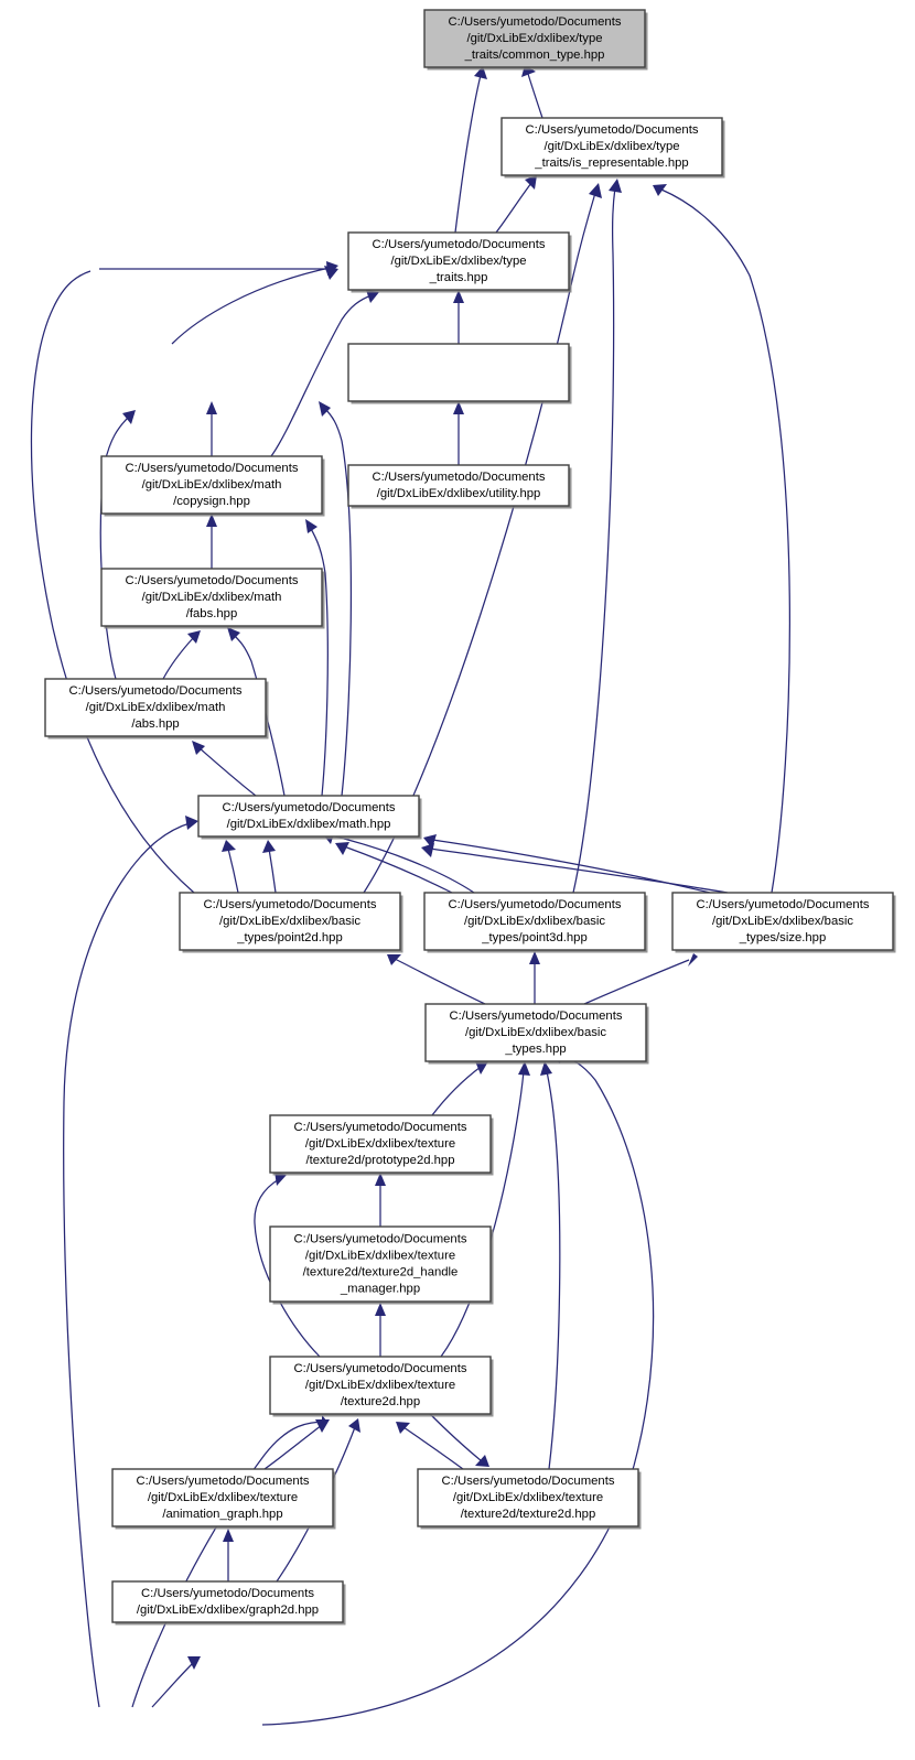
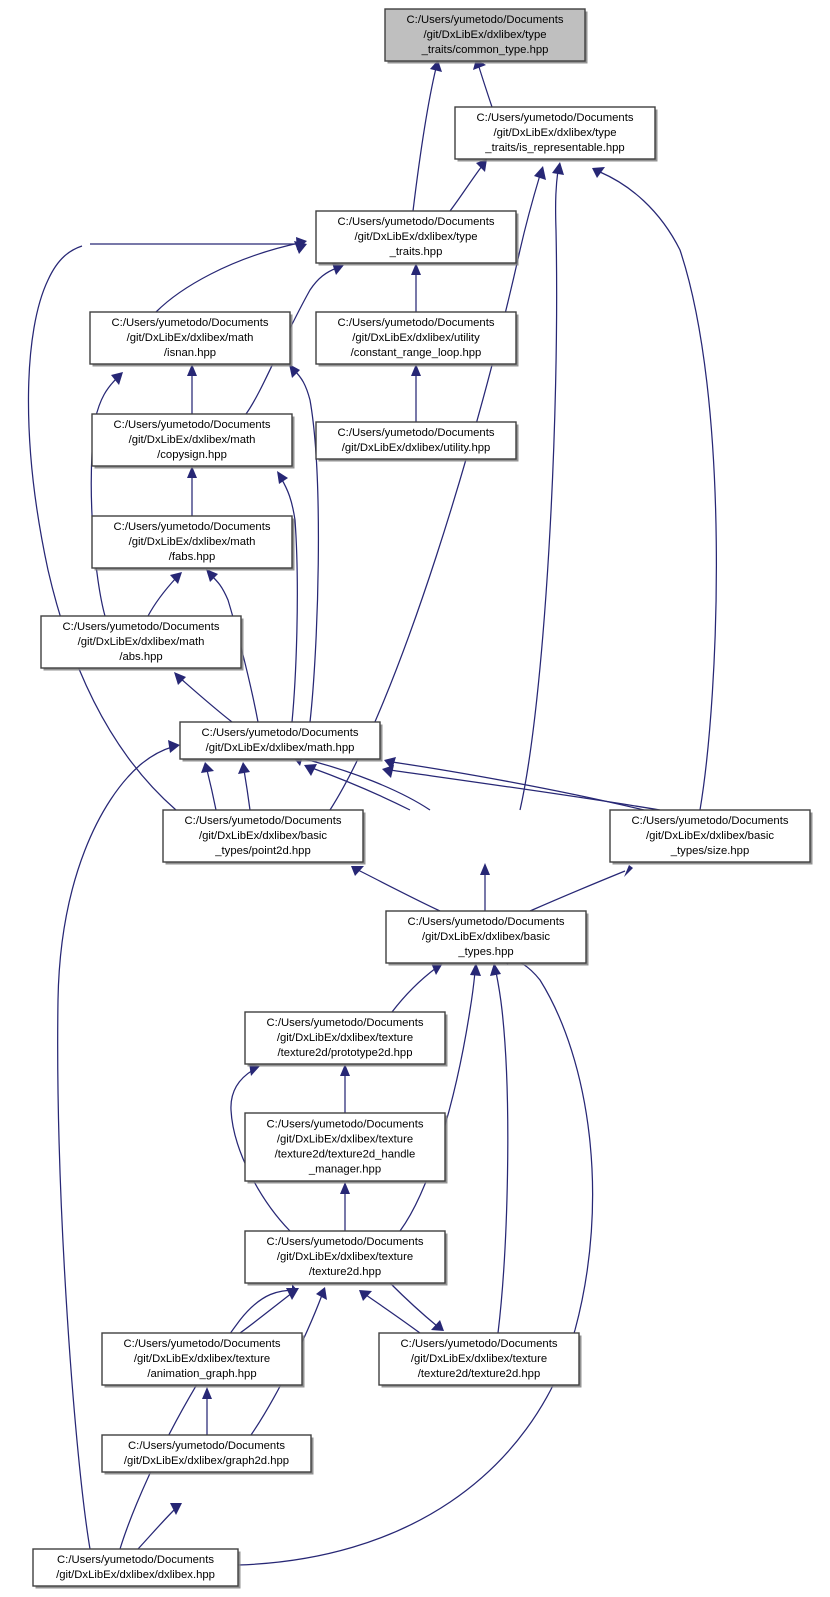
  C:/Users/yumetodo/Documents /git/DxLibEx/dxlibex/type _traits/common_type.hpp
  C:/Users/yumetodo/Documents /git/DxLibEx/dxlibex/type _traits/is_representable.hpp
  C:/Users/yumetodo/Documents /git/DxLibEx/dxlibex/type _traits.hpp
+ C:/Users/yumetodo/Documents /git/DxLibEx/dxlibex/math /isnan.hpp
+ C:/Users/yumetodo/Documents /git/DxLibEx/dxlibex/utility /constant_range_loop.hpp
  C:/Users/yumetodo/Documents /git/DxLibEx/dxlibex/math /copysign.hpp
  C:/Users/yumetodo/Documents /git/DxLibEx/dxlibex/utility.hpp
  C:/Users/yumetodo/Documents /git/DxLibEx/dxlibex/math /fabs.hpp
  C:/Users/yumetodo/Documents /git/DxLibEx/dxlibex/math /abs.hpp
  C:/Users/yumetodo/Documents /git/DxLibEx/dxlibex/math.hpp
  C:/Users/yumetodo/Documents /git/DxLibEx/dxlibex/basic _types/point2d.hpp
- C:/Users/yumetodo/Documents /git/DxLibEx/dxlibex/basic _types/point3d.hpp
  C:/Users/yumetodo/Documents /git/DxLibEx/dxlibex/basic _types/size.hpp
  C:/Users/yumetodo/Documents /git/DxLibEx/dxlibex/basic _types.hpp
  C:/Users/yumetodo/Documents /git/DxLibEx/dxlibex/texture /texture2d/prototype2d.hpp
  C:/Users/yumetodo/Documents /git/DxLibEx/dxlibex/texture /texture2d/texture2d_handle _manager.hpp
  C:/Users/yumetodo/Documents /git/DxLibEx/dxlibex/texture /texture2d.hpp
  C:/Users/yumetodo/Documents /git/DxLibEx/dxlibex/texture /animation_graph.hpp
  C:/Users/yumetodo/Documents /git/DxLibEx/dxlibex/texture /texture2d/texture2d.hpp
  C:/Users/yumetodo/Documents /git/DxLibEx/dxlibex/graph2d.hpp
+ C:/Users/yumetodo/Documents /git/DxLibEx/dxlibex/dxlibex.hpp
